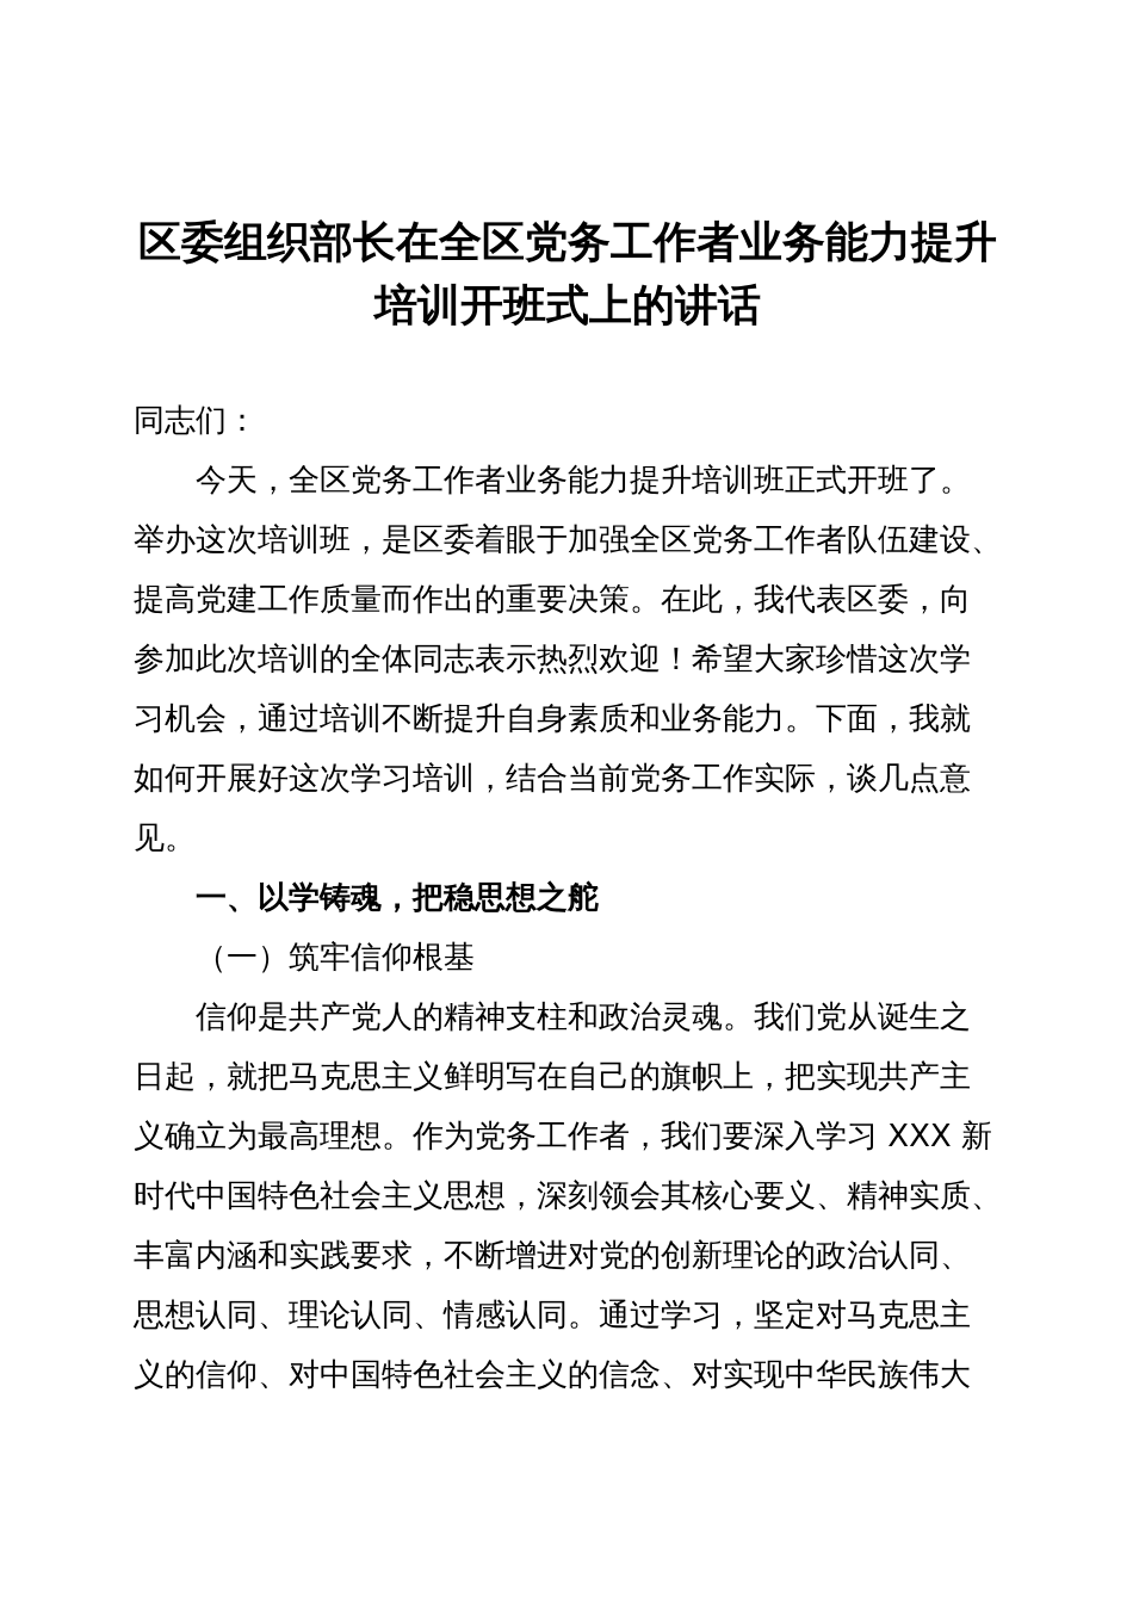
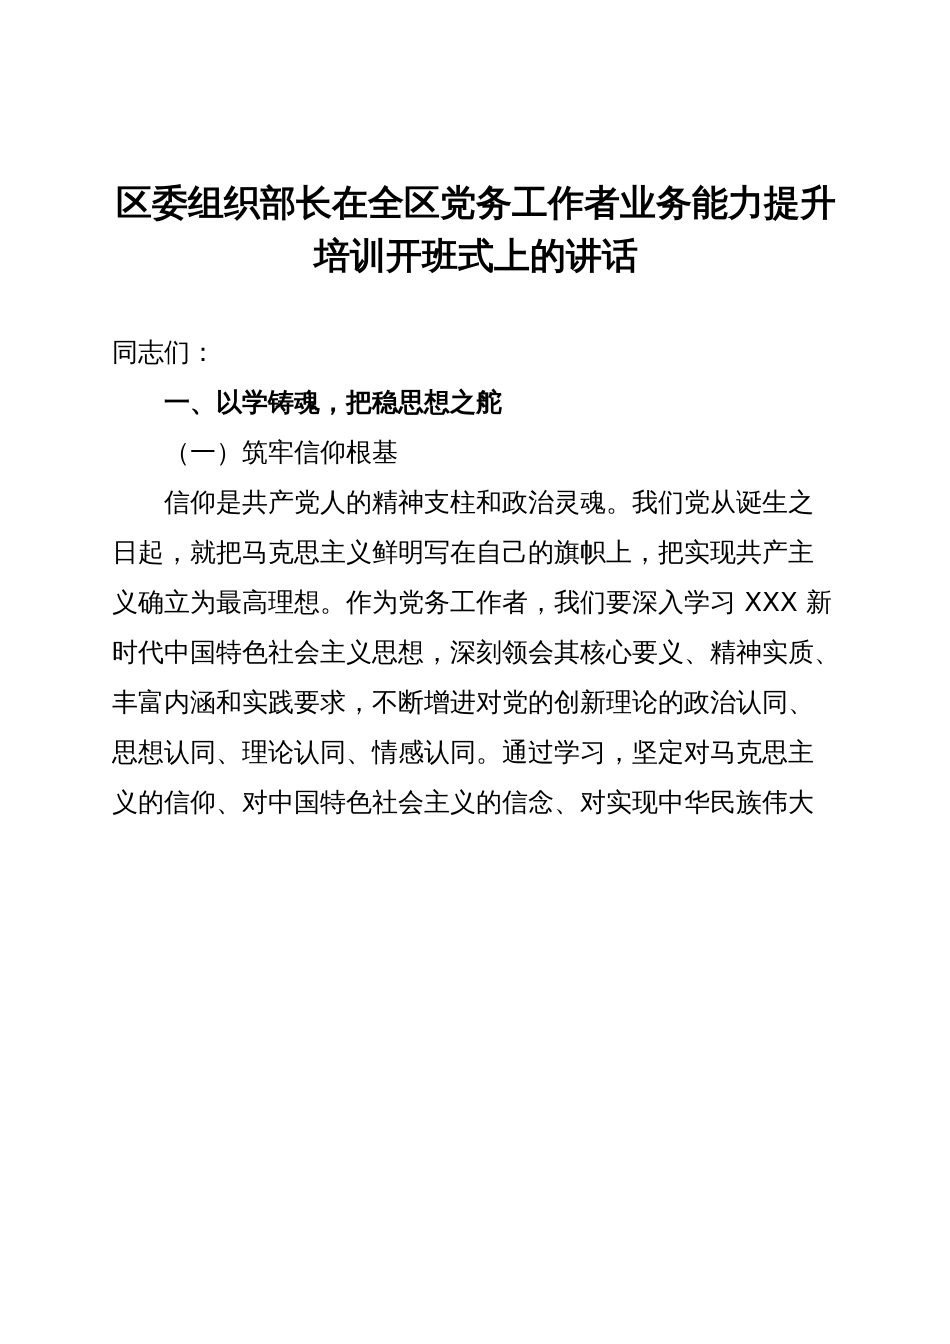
  区委组织部长在全区党务工作者业务能力提升
  培训开班式上的讲话
  同志们：
- 今天，全区党务工作者业务能力提升培训班正式开班了。
- 举办这次培训班，是区委着眼于加强全区党务工作者队伍建设、
- 提高党建工作质量而作出的重要决策。在此，我代表区委，向
- 参加此次培训的全体同志表示热烈欢迎！希望大家珍惜这次学
- 习机会，通过培训不断提升自身素质和业务能力。下面，我就
- 如何开展好这次学习培训，结合当前党务工作实际，谈几点意
- 见。
  一、以学铸魂，把稳思想之舵
  （一）筑牢信仰根基
  信仰是共产党人的精神支柱和政治灵魂。我们党从诞生之
  日起，就把马克思主义鲜明写在自己的旗帜上，把实现共产主
  义确立为最高理想。作为党务工作者，我们要深入学习 XXX 新
  时代中国特色社会主义思想，深刻领会其核心要义、精神实质、
  丰富内涵和实践要求，不断增进对党的创新理论的政治认同、
  思想认同、理论认同、情感认同。通过学习，坚定对马克思主
  义的信仰、对中国特色社会主义的信念、对实现中华民族伟大
